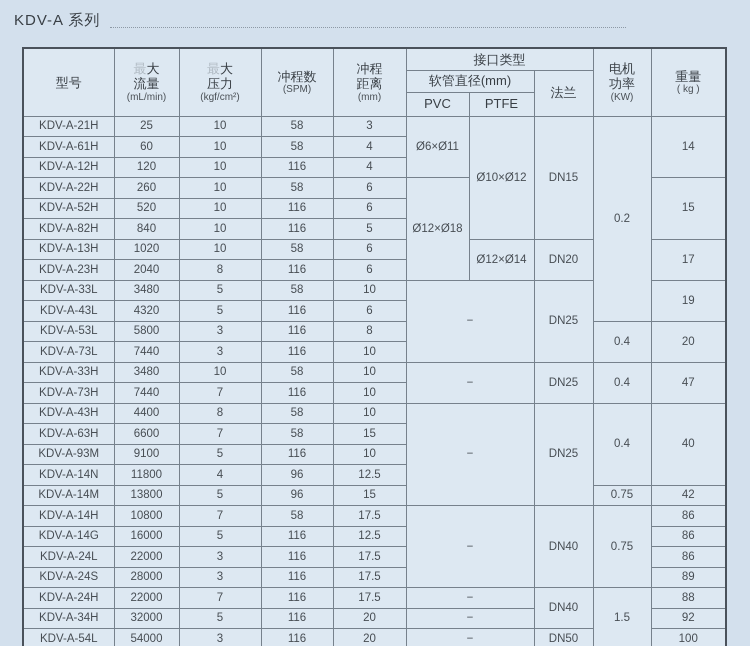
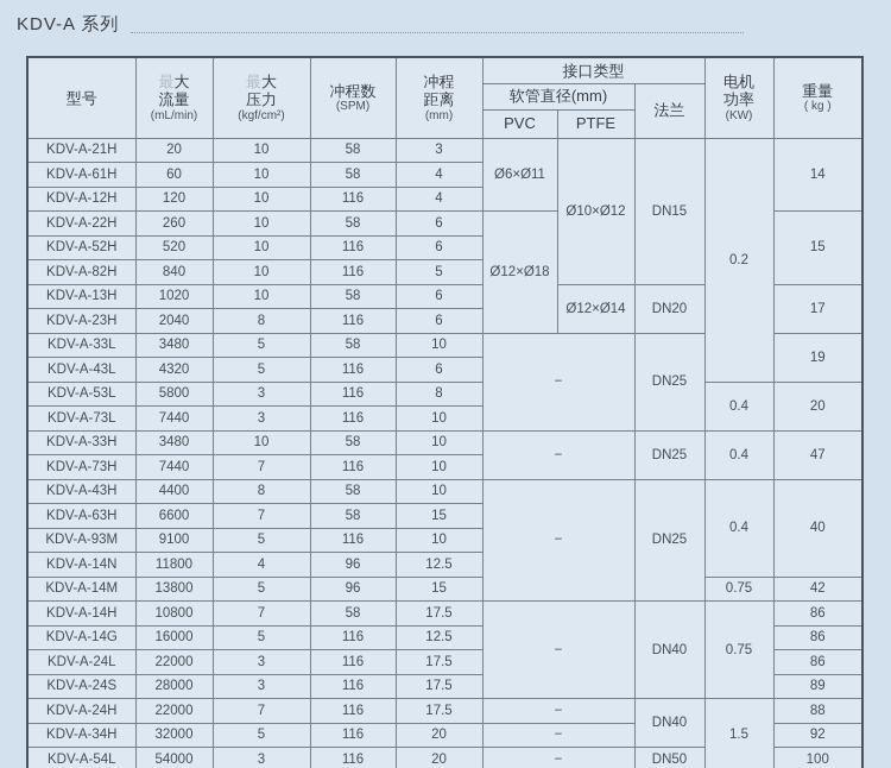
  KDV-A 系列
  型号	最大 流量 (mL/min)	最大 压力 (kgf/cm²)	冲程数 (SPM)	冲程 距离 (mm)	接口类型	电机 功率 (KW)	重量 ( kg )
  软管直径(mm)	法兰
  PVC	PTFE
- KDV-A-21H	25	10	58	3	Ø6×Ø11	Ø10×Ø12	DN15	0.2	14
+ KDV-A-21H	20	10	58	3	Ø6×Ø11	Ø10×Ø12	DN15	0.2	14
  KDV-A-61H	60	10	58	4
  KDV-A-12H	120	10	116	4
  KDV-A-22H	260	10	58	6	Ø12×Ø18	15
  KDV-A-52H	520	10	116	6
  KDV-A-82H	840	10	116	5
  KDV-A-13H	1020	10	58	6	Ø12×Ø14	DN20	17
  KDV-A-23H	2040	8	116	6
  KDV-A-33L	3480	5	58	10	−	DN25	19
  KDV-A-43L	4320	5	116	6
  KDV-A-53L	5800	3	116	8	0.4	20
  KDV-A-73L	7440	3	116	10
  KDV-A-33H	3480	10	58	10	−	DN25	0.4	47
  KDV-A-73H	7440	7	116	10
  KDV-A-43H	4400	8	58	10	−	DN25	0.4	40
  KDV-A-63H	6600	7	58	15
  KDV-A-93M	9100	5	116	10
  KDV-A-14N	11800	4	96	12.5
  KDV-A-14M	13800	5	96	15	0.75	42
  KDV-A-14H	10800	7	58	17.5	−	DN40	0.75	86
  KDV-A-14G	16000	5	116	12.5	86
  KDV-A-24L	22000	3	116	17.5	86
  KDV-A-24S	28000	3	116	17.5	89
  KDV-A-24H	22000	7	116	17.5	−	DN40	1.5	88
  KDV-A-34H	32000	5	116	20	−	92
  KDV-A-54L	54000	3	116	20	−	DN50	100
